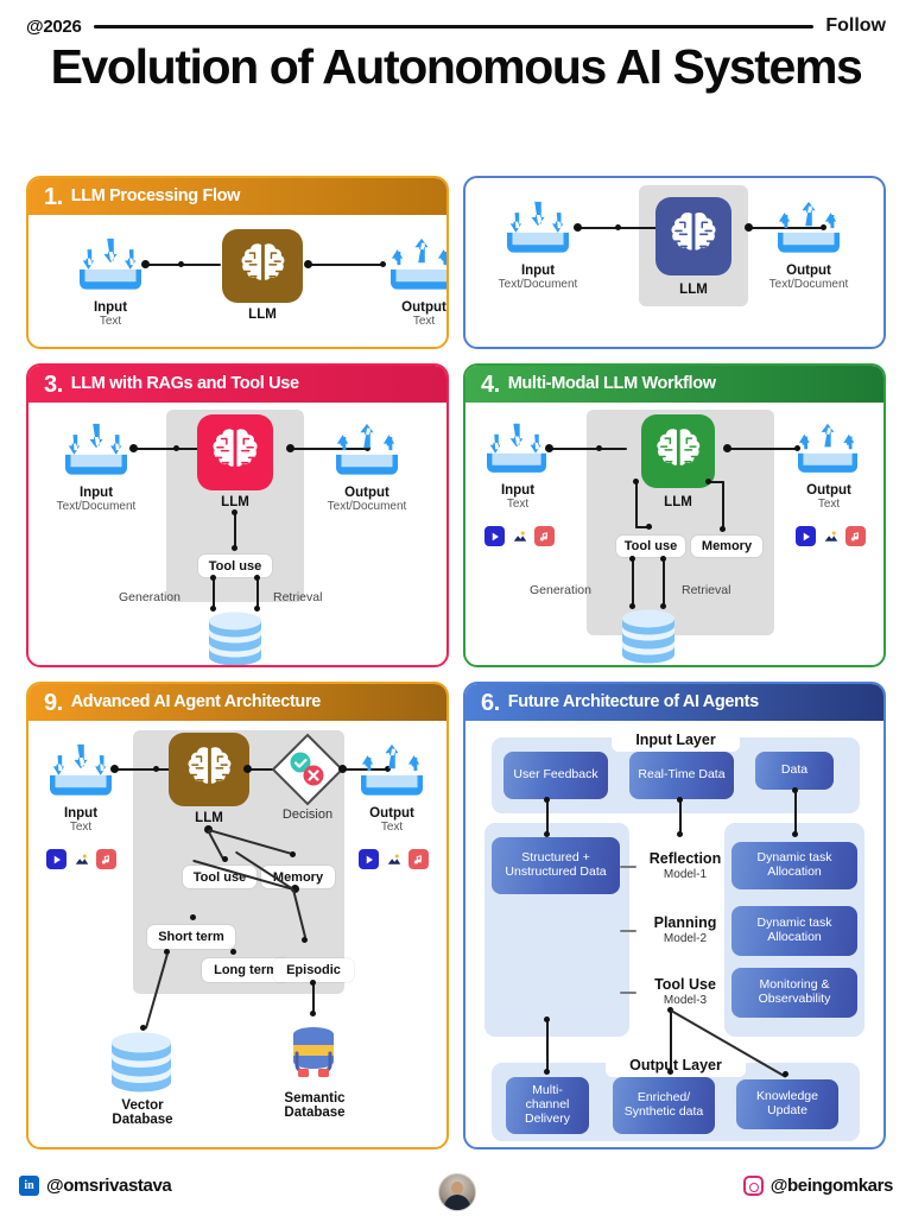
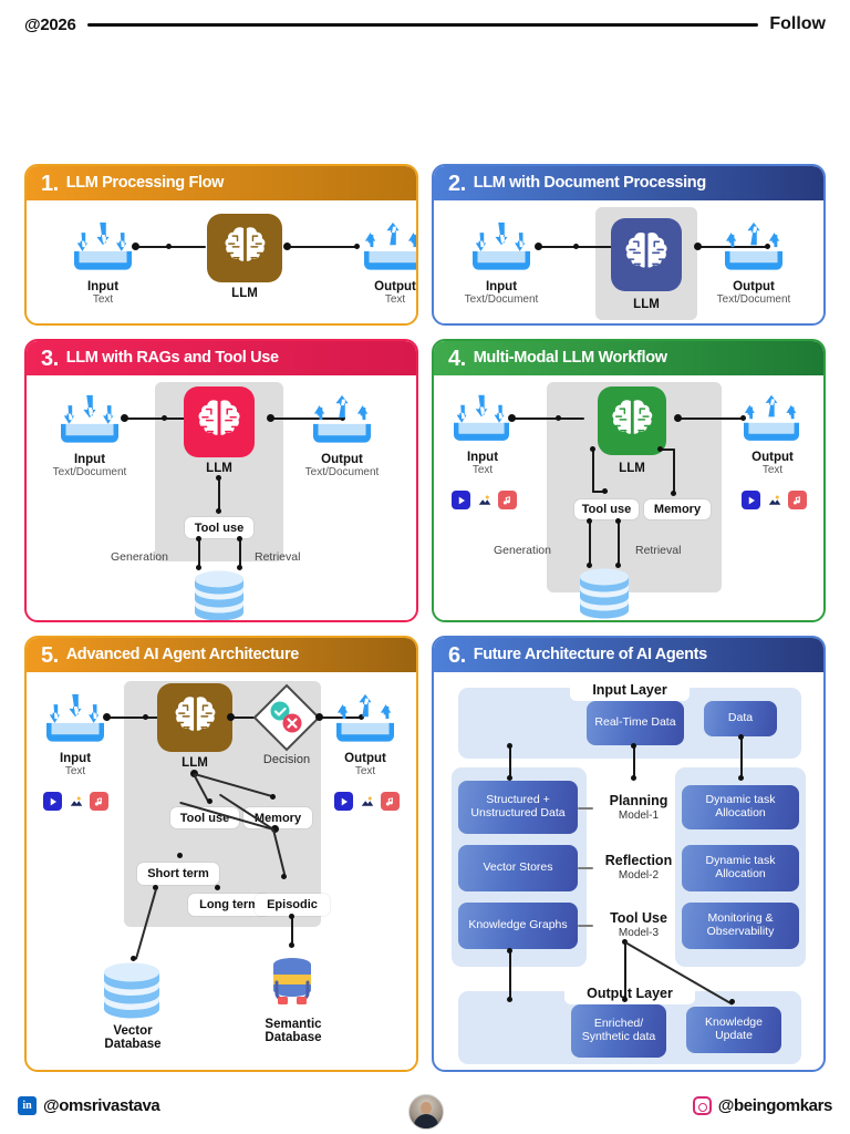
  @2026
  Follow
- Evolution of Autonomous AI Systems
  1.
  LLM Processing Flow
  Input
  Text
  LLM
  Output
  Text
+ 2.
+ LLM with Document Processing
  Input
  Text/Document
  LLM
  Output
  Text/Document
  3.
  LLM with RAGs and Tool Use
  Input
  Text/Document
  LLM
  Output
  Text/Document
  Tool use
  Generation
  Retrieval
  4.
  Multi-Modal LLM Workflow
  Input
  Text
  LLM
  Output
  Text
  Tool use
  Memory
  Generation
  Retrieval
- 9.
+ 5.
  Advanced AI Agent Architecture
  Input
  Text
  LLM
  Decision
  Output
  Text
  Tool use
  Memory
  Short term
  Long term
  Episodic
  Vector
  Database
  Semantic
  Database
  6.
  Future Architecture of AI Agents
  Input Layer
- User Feedback
  Real-Time Data
  Data
  Structured + Unstructured Data
- Reflection
+ Planning
  Model-1
  Dynamic task Allocation
+ Vector Stores
- Planning
+ Reflection
  Model-2
  Dynamic task Allocation
+ Knowledge Graphs
  Tool Use
  Model-3
  Monitoring & Observability
  Outpt Layer
- Multi-channel Delivery
  Enriched/ Synthetic data
  Knowledge Update
  in
  @omsrivastava
  @beingomkars
